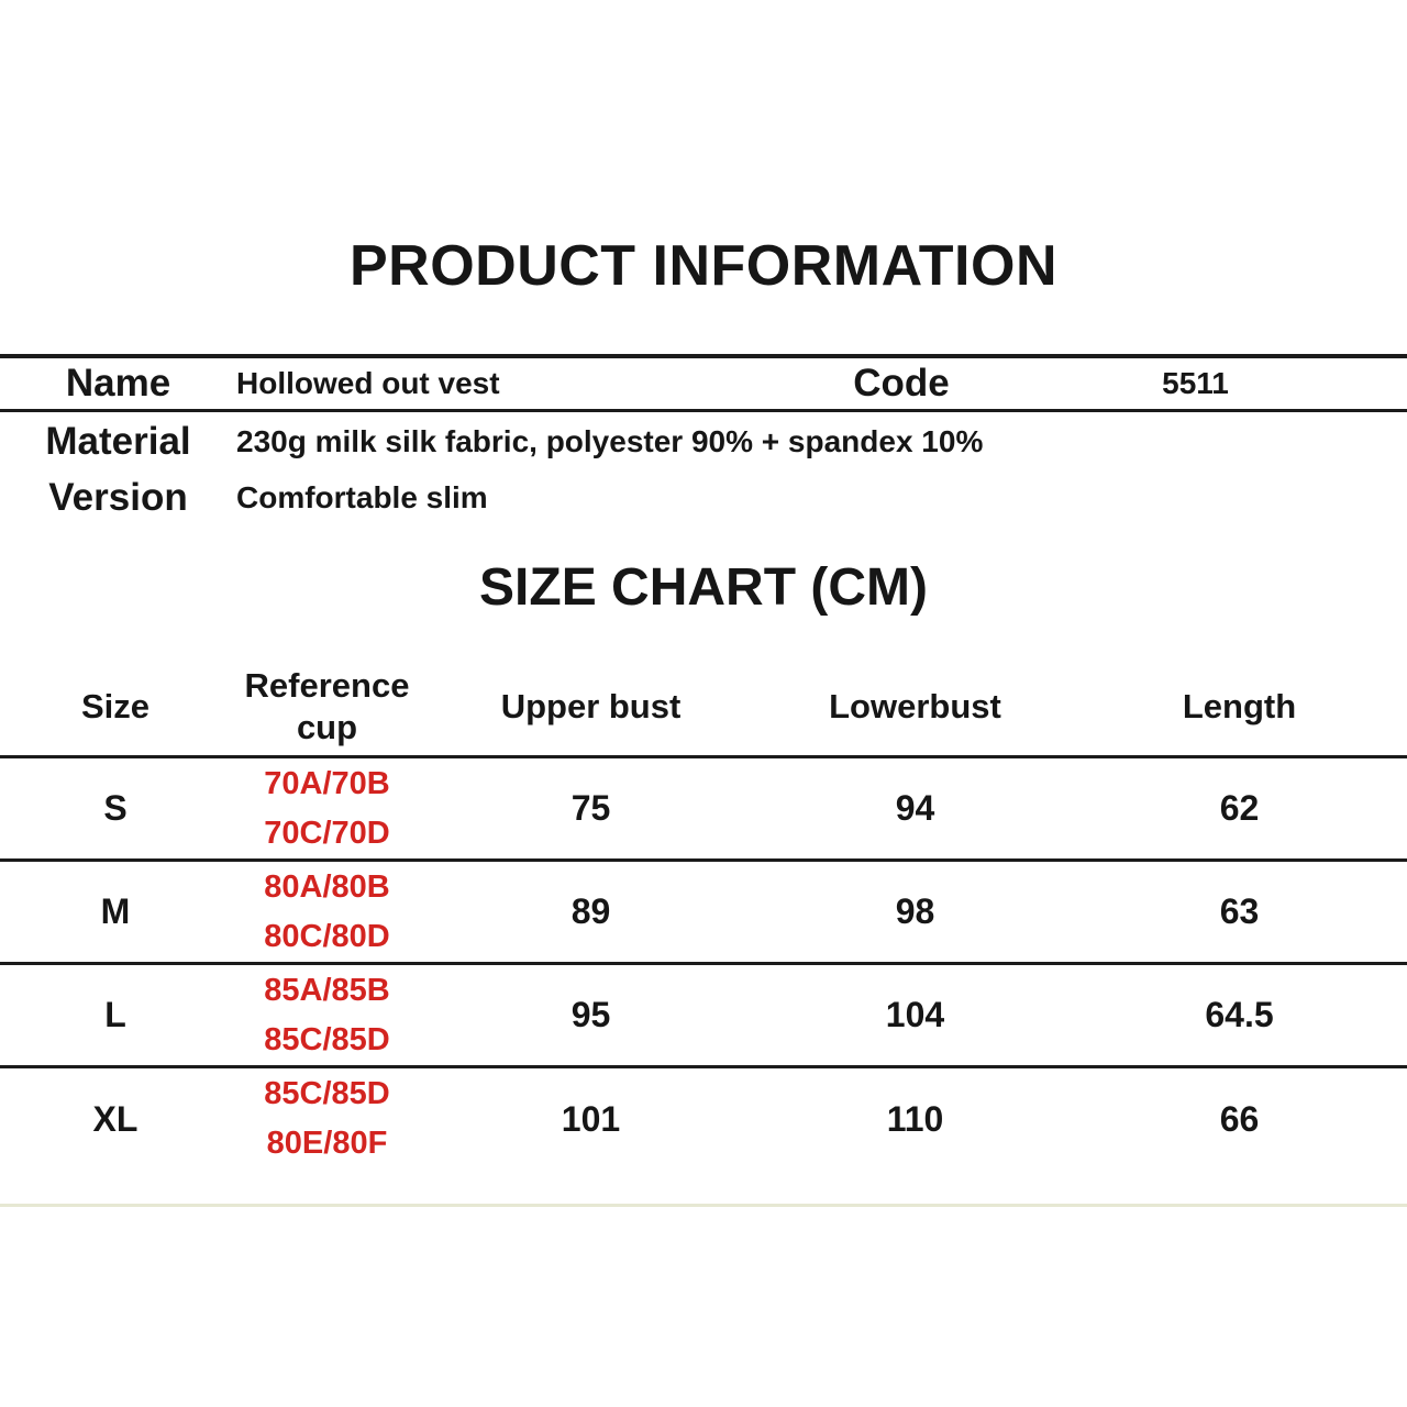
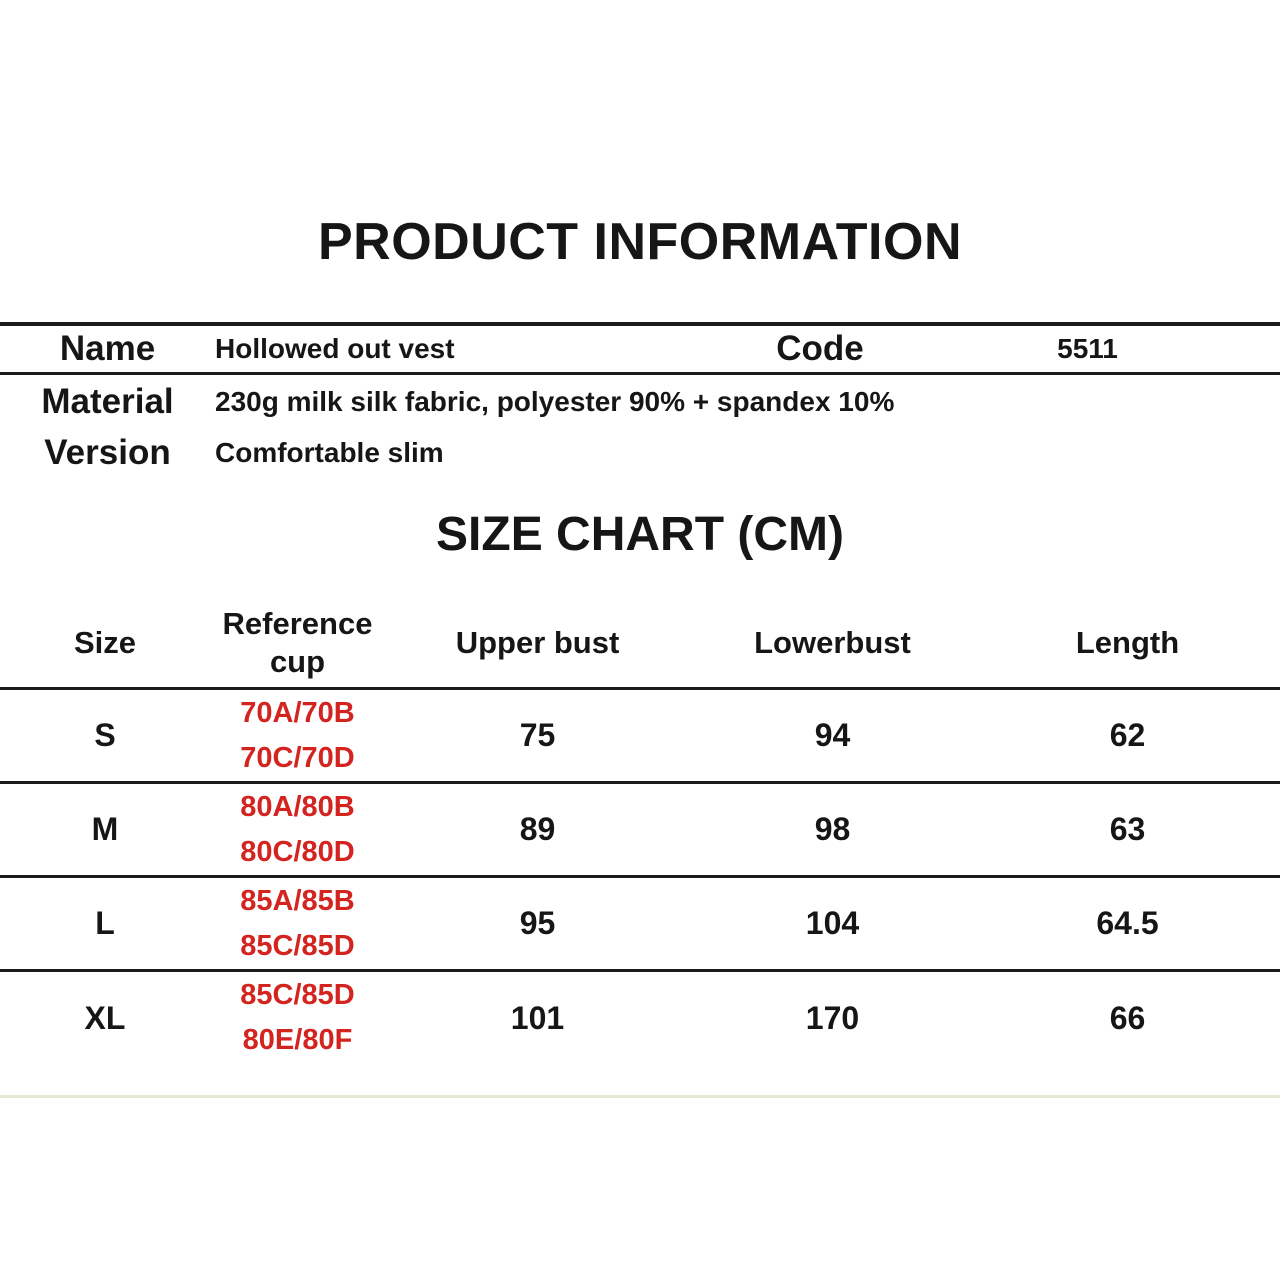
  PRODUCT INFORMATION
  Name
  Hollowed out vest
  Code
  5511
  Material
  230g milk silk fabric, polyester 90% + spandex 10%
  Version
  Comfortable slim
  SIZE CHART (CM)
  Size	Reference cup	Upper bust	Lowerbust	Length
  S	70A/70B 70C/70D	75	94	62
  M	80A/80B 80C/80D	89	98	63
  L	85A/85B 85C/85D	95	104	64.5
- XL	85C/85D 80E/80F	101	110	66
+ XL	85C/85D 80E/80F	101	170	66
